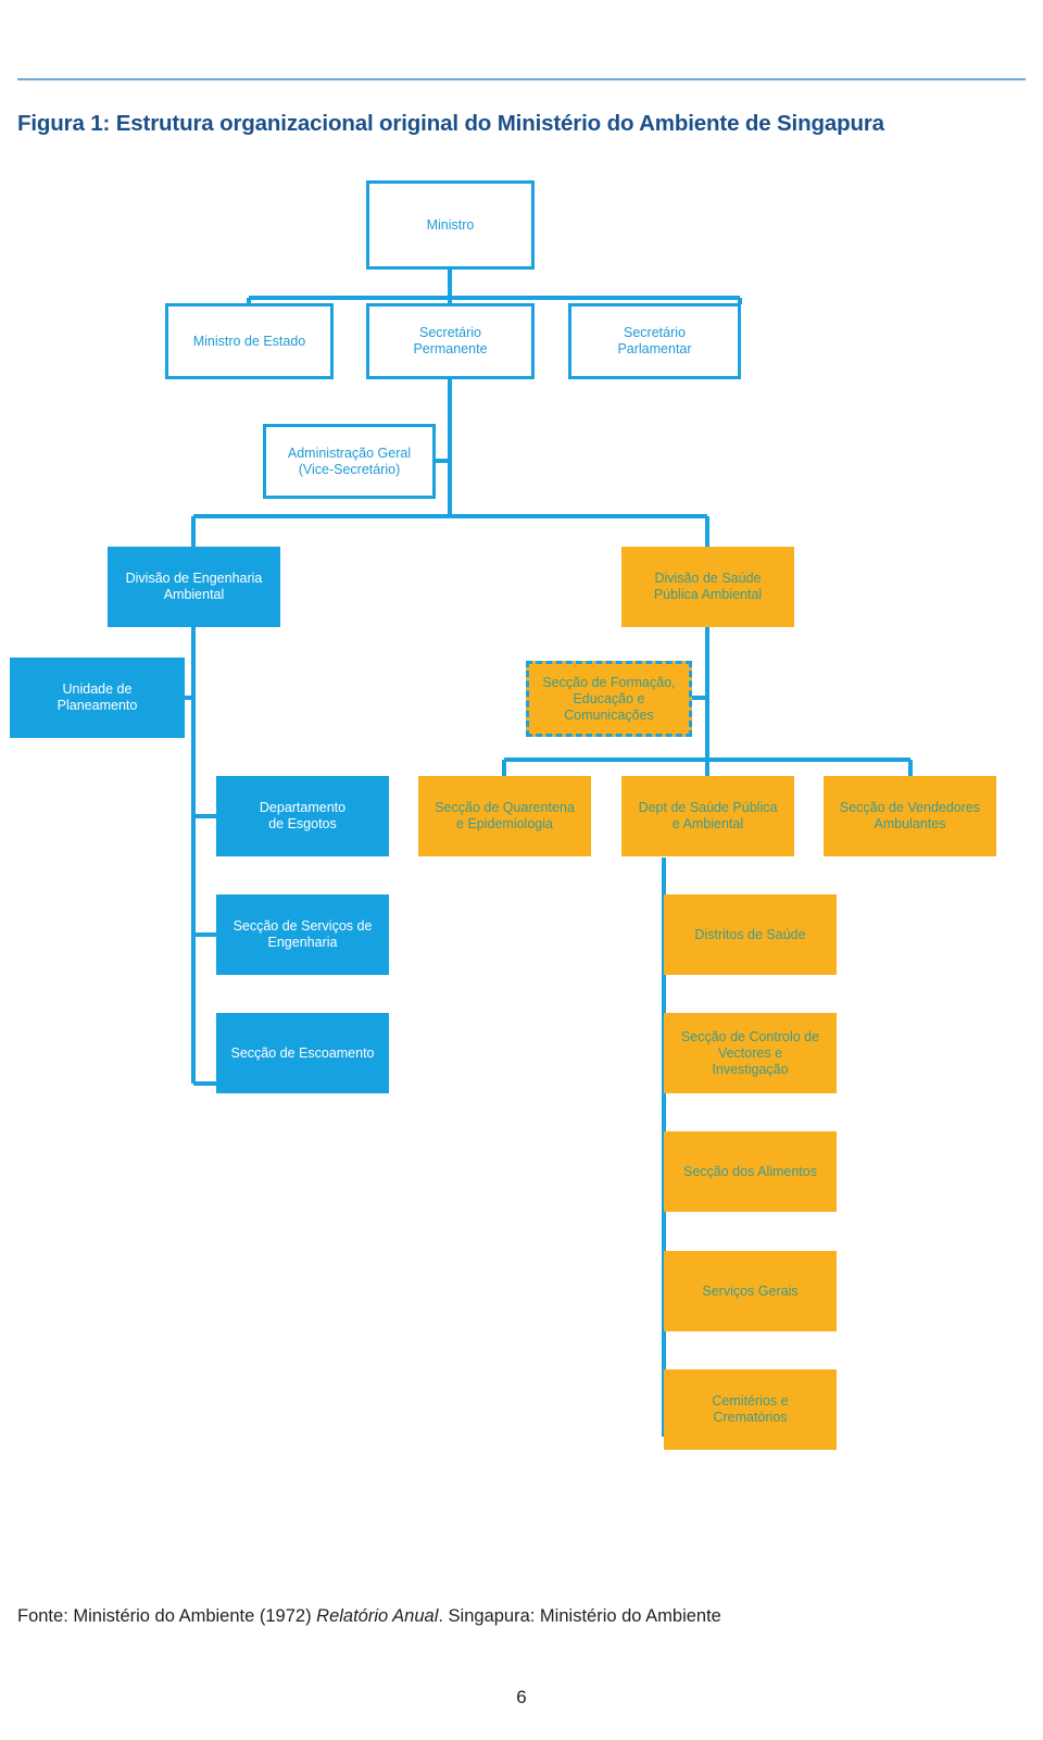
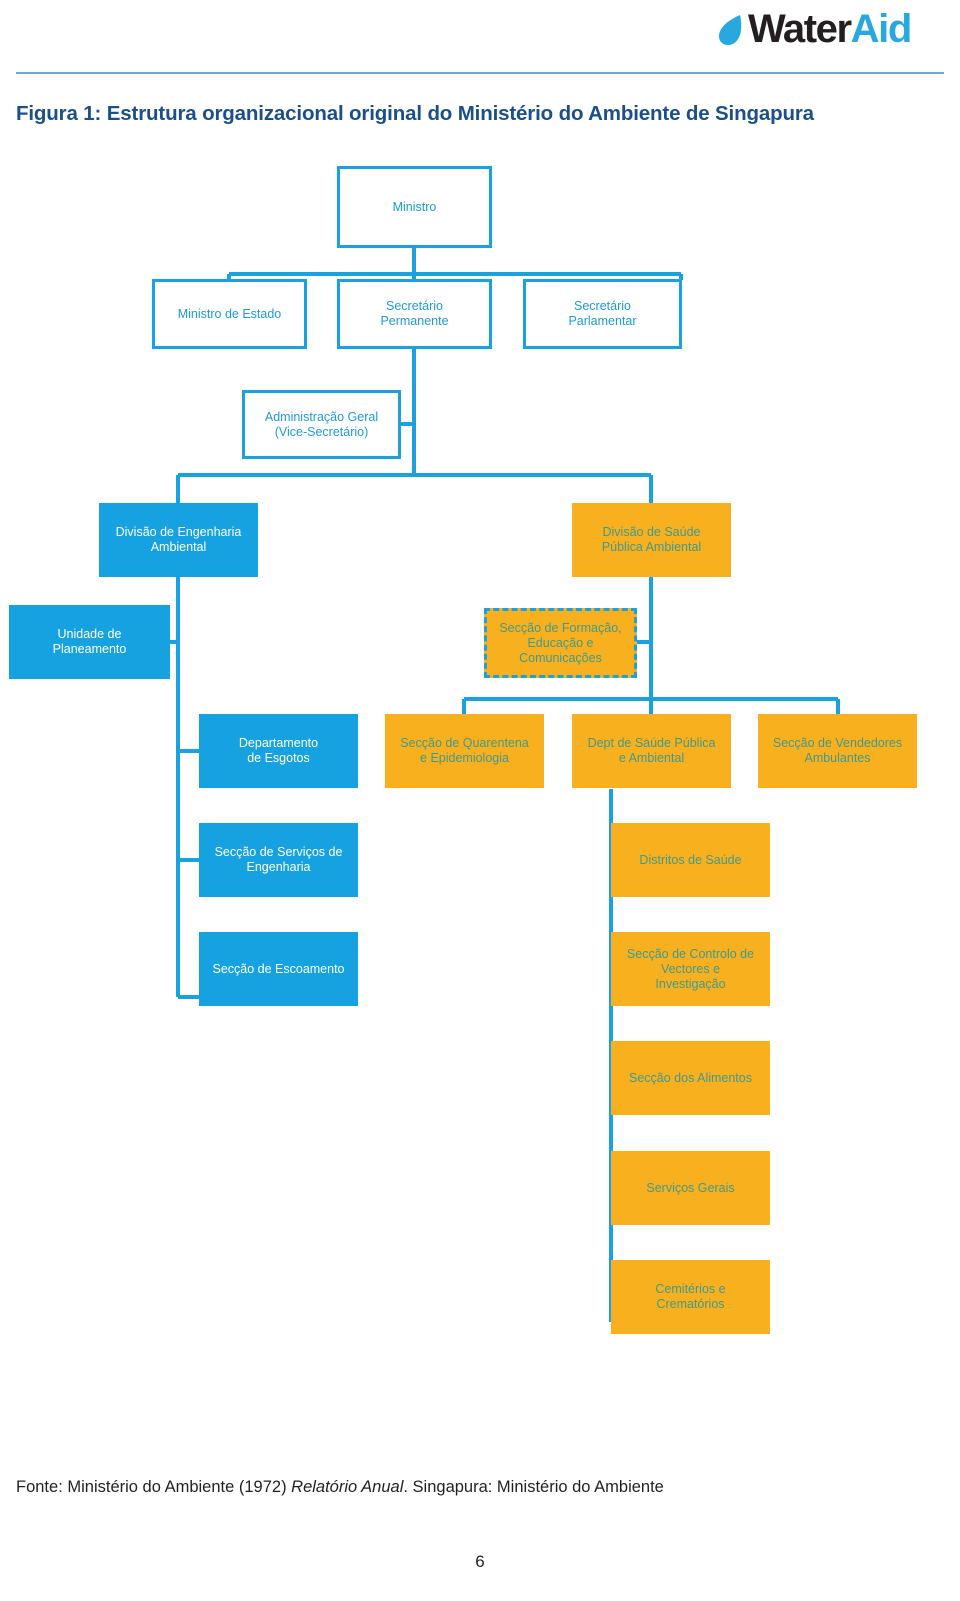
+ WaterAid
  Figura 1: Estrutura organizacional original do Ministério do Ambiente de Singapura
  Ministro
  Ministro de Estado
  Secretário
  Permanente
  Secretário
  Parlamentar
  Administração Geral
  (Vice-Secretário)
  Divisão de Engenharia
  Ambiental
  Divisão de Saúde
  Pública Ambiental
  Unidade de
  Planeamento
  Secção de Formação,
  Educação e
  Comunicações
  Departamento
  de Esgotos
  Secção de Quarentena
  e Epidemiologia
  Dept de Saúde Pública
  e Ambiental
  Secção de Vendedores
  Ambulantes
  Secção de Serviços de
  Engenharia
  Distritos de Saúde
  Secção de Escoamento
  Secção de Controlo de
  Vectores e
  Investigação
  Secção dos Alimentos
  Serviços Gerais
  Cemitérios e
  Crematórios
  Fonte: Ministério do Ambiente (1972) Relatório Anual. Singapura: Ministério do Ambiente
  6
